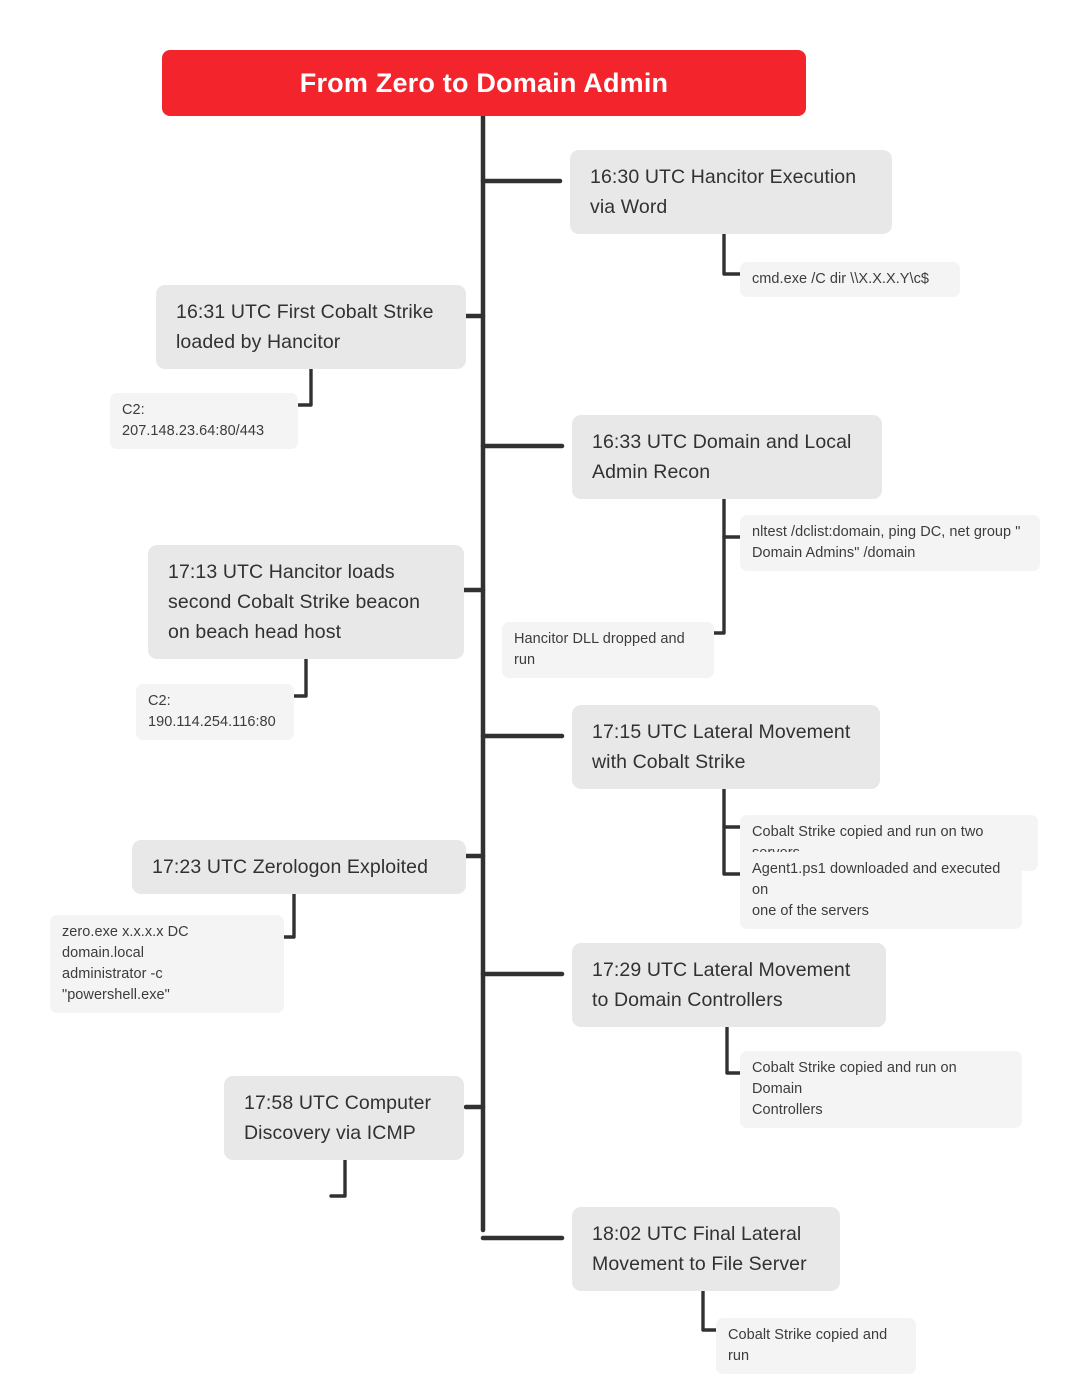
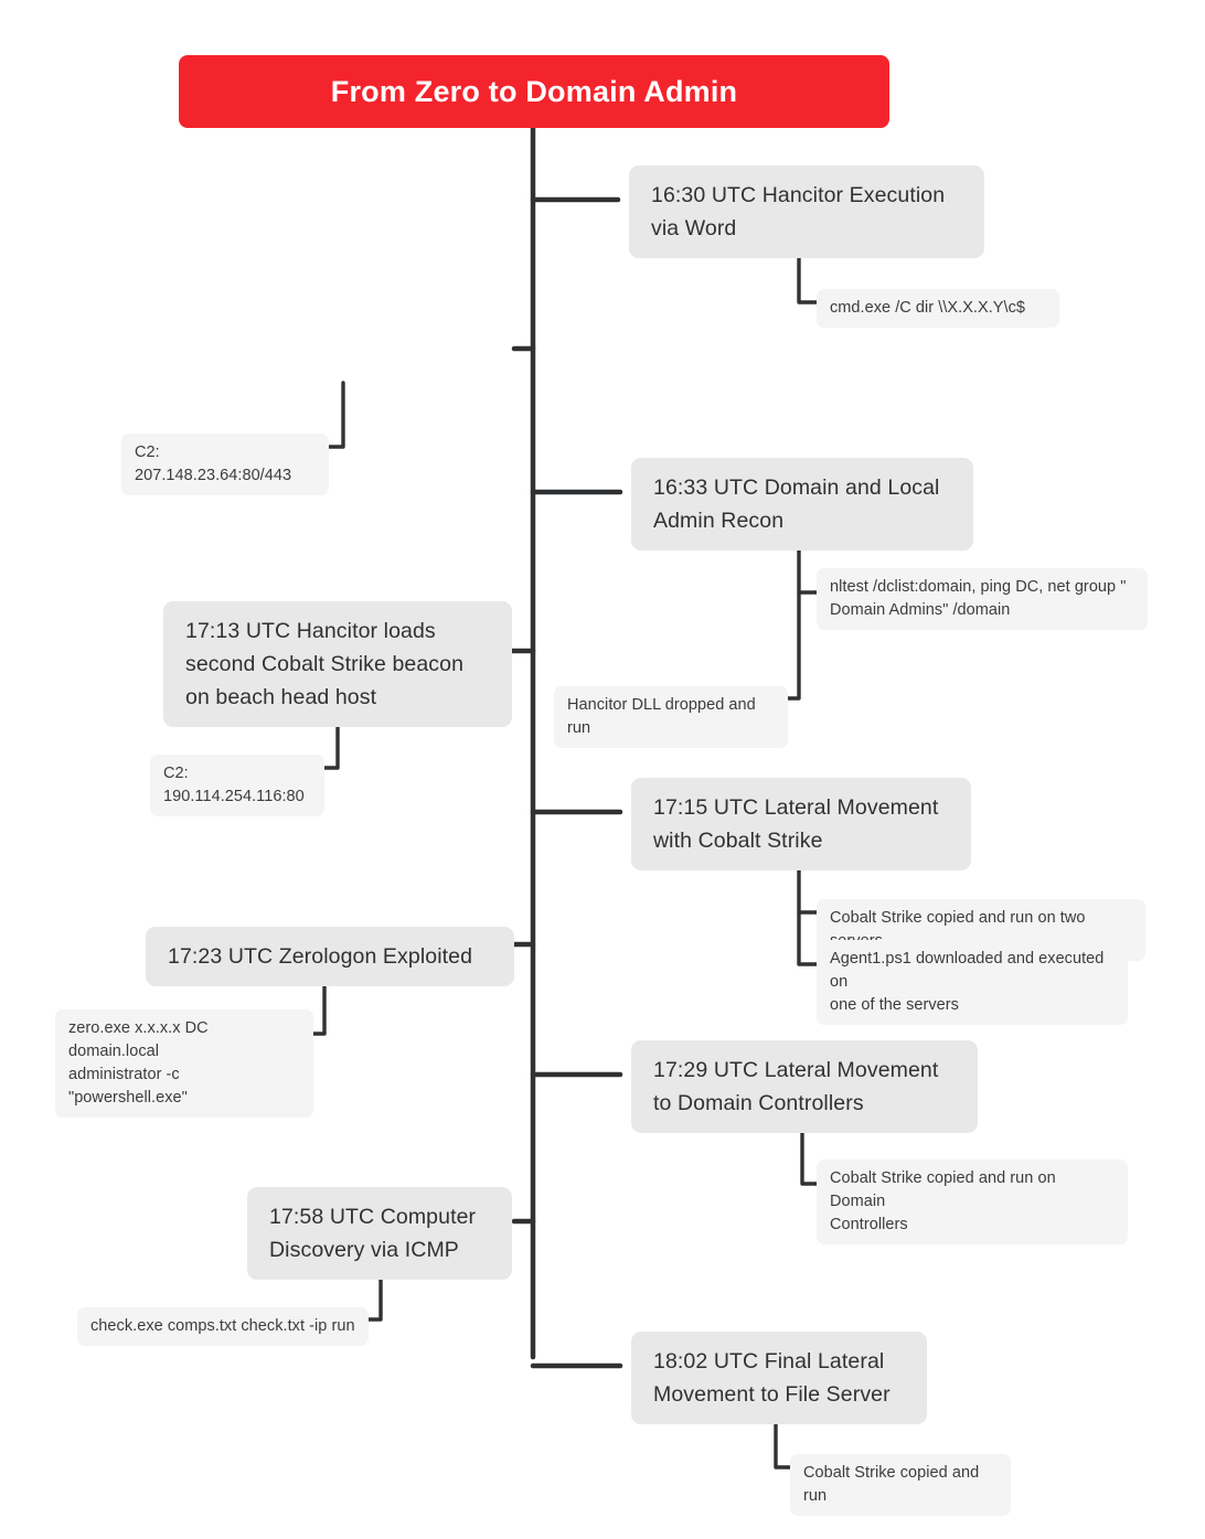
  From Zero to Domain Admin
  16:30 UTC Hancitor Execution
  via Word
- 16:31 UTC First Cobalt Strike
- loaded by Hancitor
  16:33 UTC Domain and Local
  Admin Recon
  17:13 UTC Hancitor loads
  second Cobalt Strike beacon
  on beach head host
  17:15 UTC Lateral Movement
  with Cobalt Strike
  17:23 UTC Zerologon Exploited
  17:29 UTC Lateral Movement
  to Domain Controllers
  17:58 UTC Computer
  Discovery via ICMP
  18:02 UTC Final Lateral
  Movement to File Server
  cmd.exe /C dir \\X.X.X.Y\c$
  C2: 207.148.23.64:80/443
  nltest /dclist:domain, ping DC, net group "
  Domain Admins" /domain
  Hancitor DLL dropped and run
  C2: 190.114.254.116:80
  Cobalt Strike copied and run on two
  Agent1.ps1 downloaded and executed on
  one of the servers
  zero.exe x.x.x.x DC domain.local
  administrator -c "powershell.exe"
  Cobalt Strike copied and run on Domain
  Controllers
+ check.exe comps.txt check.txt -ip run
  Cobalt Strike copied and run
